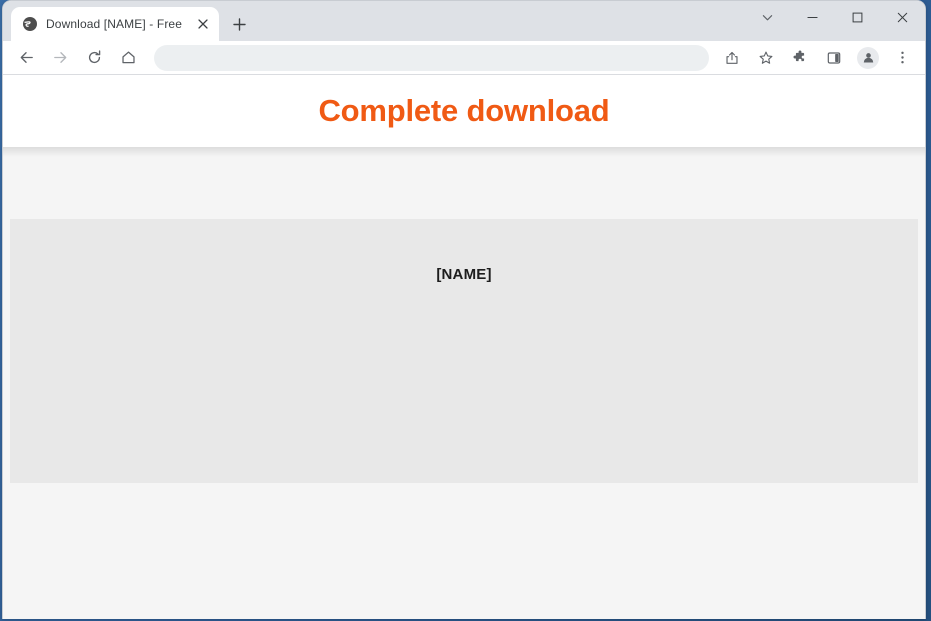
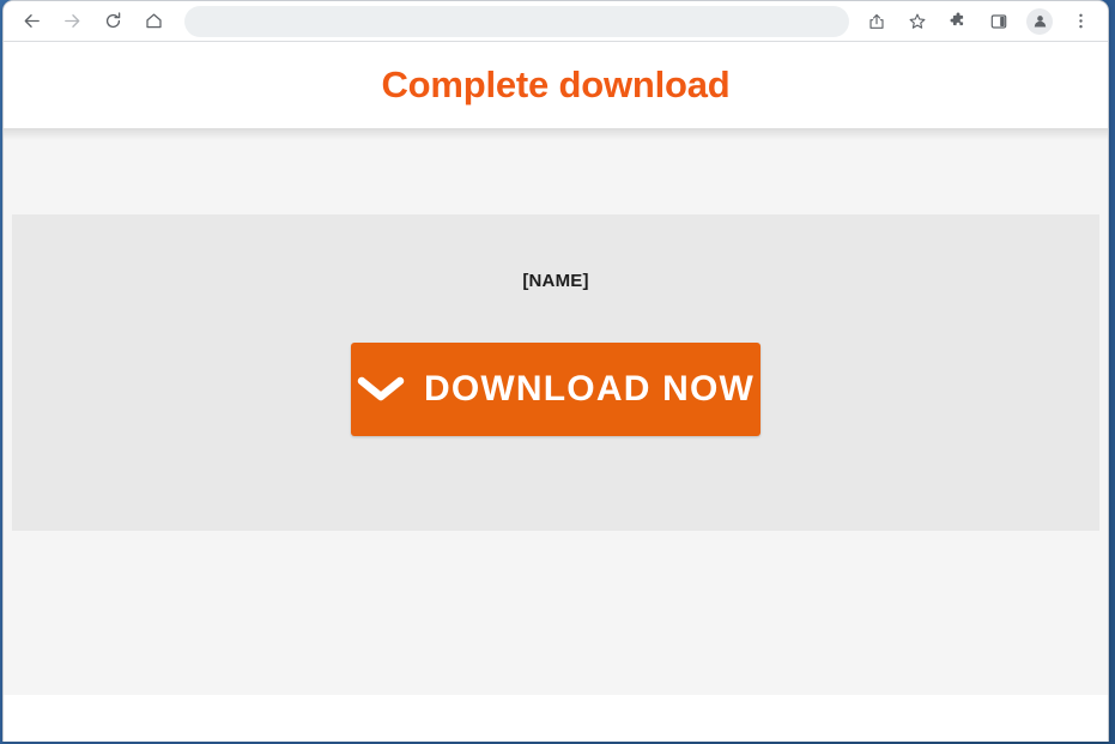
- Download [NAME] - Free
  Complete download
  [NAME]
+ DOWNLOAD NOW
